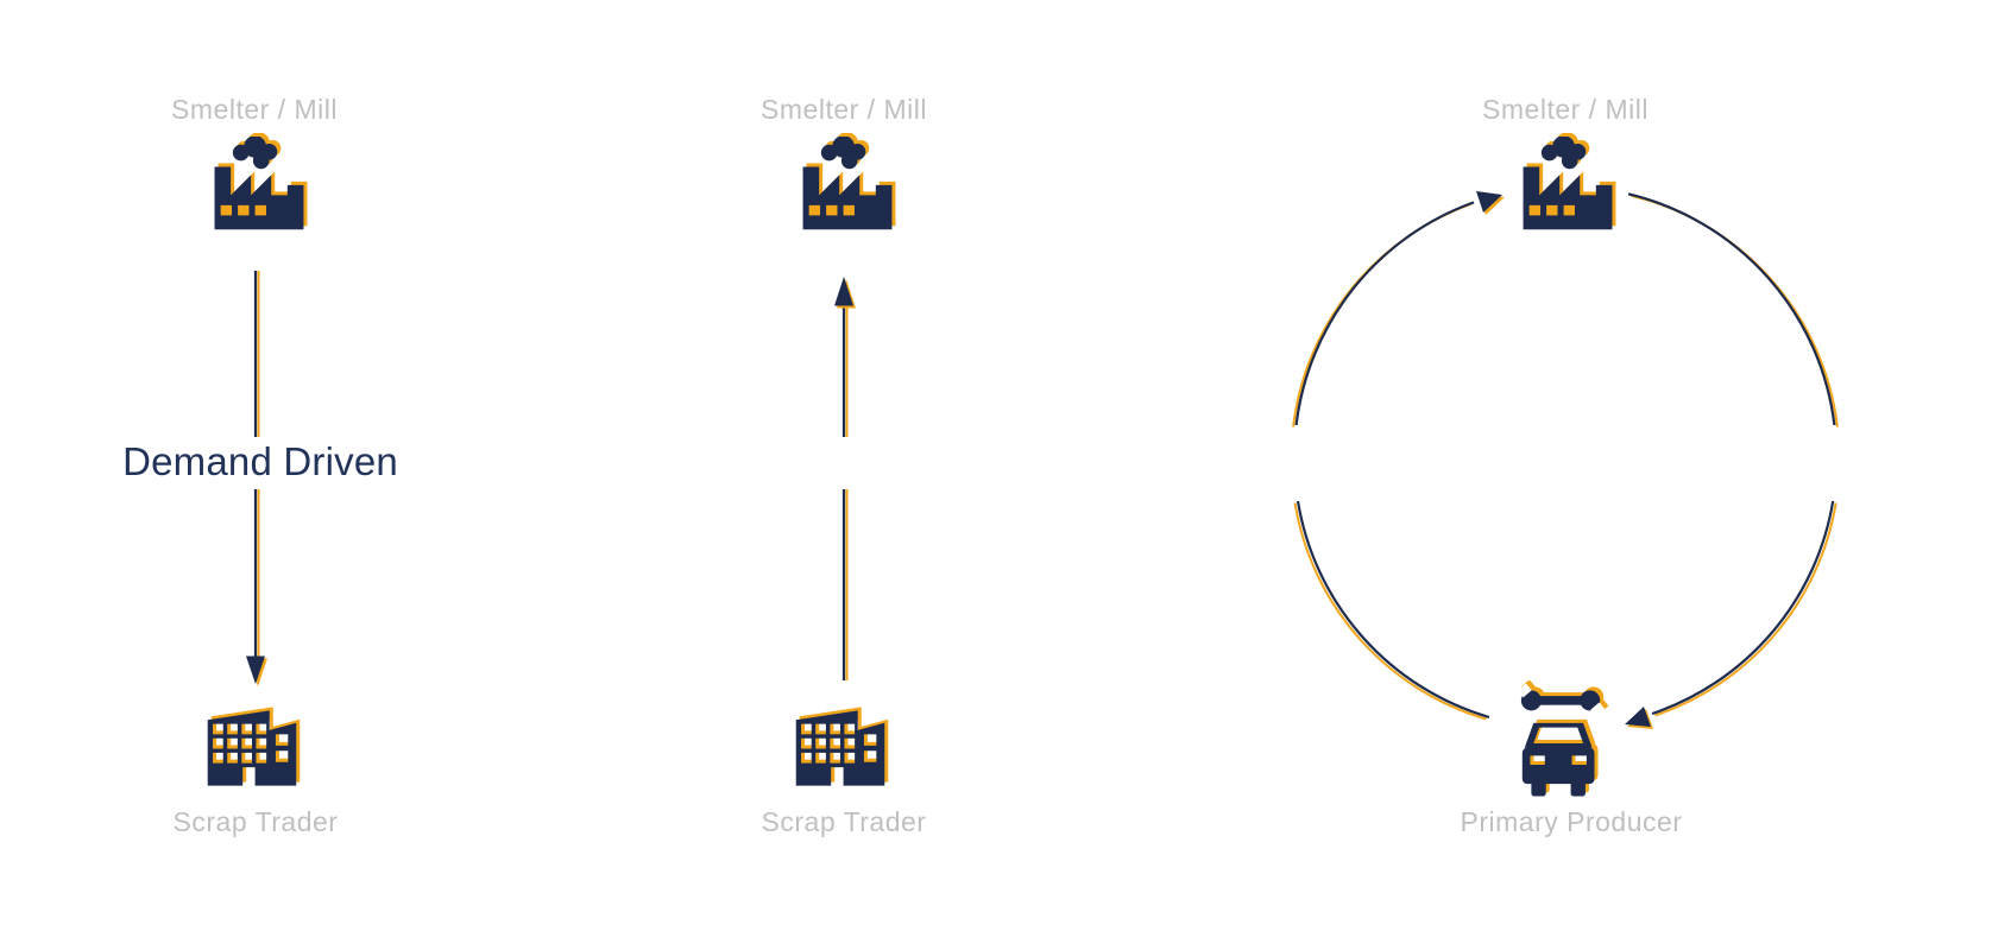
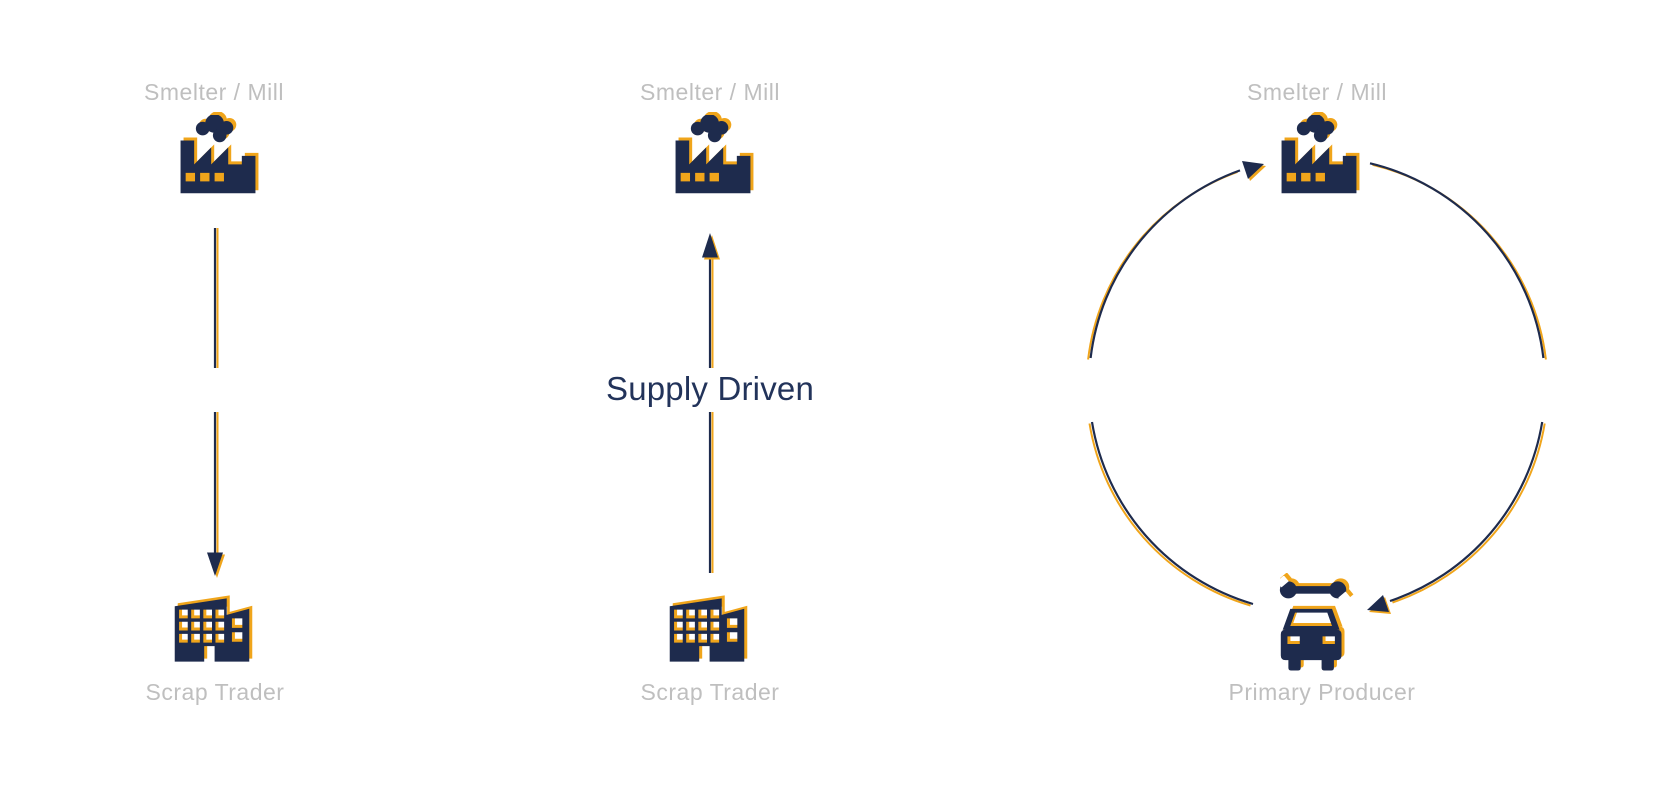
  Smelter / Mill
- Demand Driven
  Scrap Trader
  Smelter / Mill
+ Supply Driven
  Scrap Trader
  Smelter / Mill
  Primary Producer
